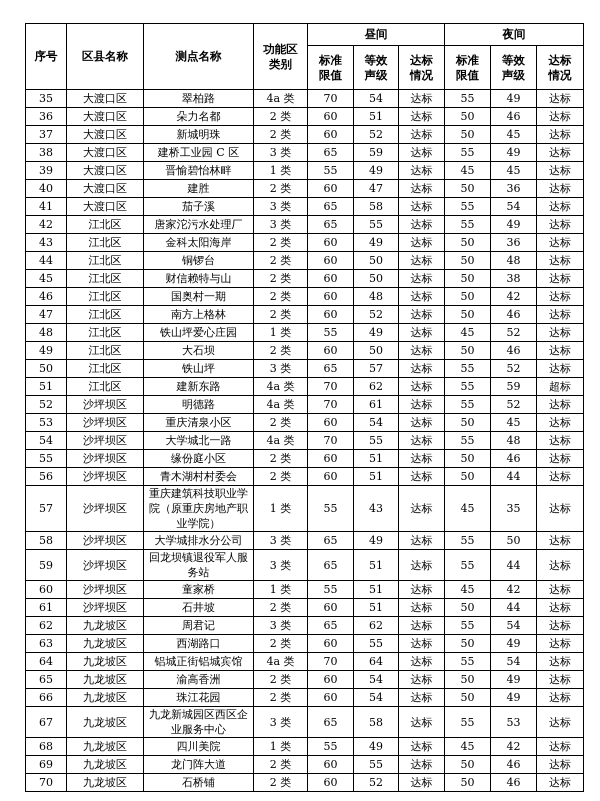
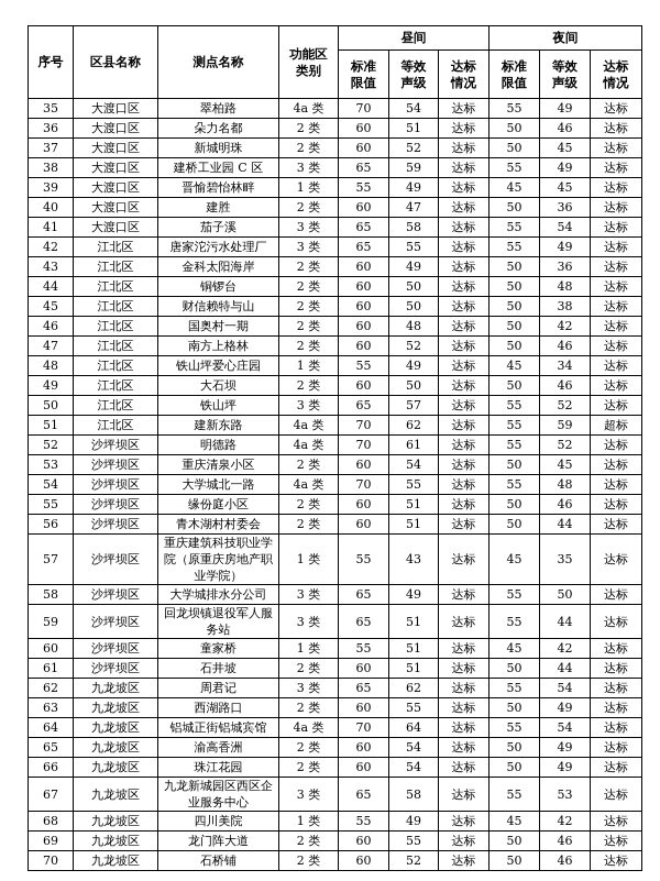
  序号	区县名称	测点名称	功能区类别	昼间	夜间
  标准限值	等效声级	达标情况	标准限值	等效声级	达标情况
  35	大渡口区	翠柏路	4a 类	70	54	达标	55	49	达标
  36	大渡口区	朵力名都	2 类	60	51	达标	50	46	达标
  37	大渡口区	新城明珠	2 类	60	52	达标	50	45	达标
  38	大渡口区	建桥工业园 C 区	3 类	65	59	达标	55	49	达标
  39	大渡口区	晋愉碧怡林畔	1 类	55	49	达标	45	45	达标
  40	大渡口区	建胜	2 类	60	47	达标	50	36	达标
  41	大渡口区	茄子溪	3 类	65	58	达标	55	54	达标
  42	江北区	唐家沱污水处理厂	3 类	65	55	达标	55	49	达标
  43	江北区	金科太阳海岸	2 类	60	49	达标	50	36	达标
  44	江北区	铜锣台	2 类	60	50	达标	50	48	达标
  45	江北区	财信赖特与山	2 类	60	50	达标	50	38	达标
  46	江北区	国奥村一期	2 类	60	48	达标	50	42	达标
  47	江北区	南方上格林	2 类	60	52	达标	50	46	达标
- 48	江北区	铁山坪爱心庄园	1 类	55	49	达标	45	52	达标
+ 48	江北区	铁山坪爱心庄园	1 类	55	49	达标	45	34	达标
  49	江北区	大石坝	2 类	60	50	达标	50	46	达标
  50	江北区	铁山坪	3 类	65	57	达标	55	52	达标
  51	江北区	建新东路	4a 类	70	62	达标	55	59	超标
  52	沙坪坝区	明德路	4a 类	70	61	达标	55	52	达标
  53	沙坪坝区	重庆清泉小区	2 类	60	54	达标	50	45	达标
  54	沙坪坝区	大学城北一路	4a 类	70	55	达标	55	48	达标
  55	沙坪坝区	缘份庭小区	2 类	60	51	达标	50	46	达标
  56	沙坪坝区	青木湖村村委会	2 类	60	51	达标	50	44	达标
  57	沙坪坝区	重庆建筑科技职业学院（原重庆房地产职业学院）	1 类	55	43	达标	45	35	达标
  58	沙坪坝区	大学城排水分公司	3 类	65	49	达标	55	50	达标
  59	沙坪坝区	回龙坝镇退役军人服务站	3 类	65	51	达标	55	44	达标
  60	沙坪坝区	童家桥	1 类	55	51	达标	45	42	达标
  61	沙坪坝区	石井坡	2 类	60	51	达标	50	44	达标
  62	九龙坡区	周君记	3 类	65	62	达标	55	54	达标
  63	九龙坡区	西湖路口	2 类	60	55	达标	50	49	达标
  64	九龙坡区	铝城正街铝城宾馆	4a 类	70	64	达标	55	54	达标
  65	九龙坡区	渝高香洲	2 类	60	54	达标	50	49	达标
  66	九龙坡区	珠江花园	2 类	60	54	达标	50	49	达标
  67	九龙坡区	九龙新城园区西区企业服务中心	3 类	65	58	达标	55	53	达标
  68	九龙坡区	四川美院	1 类	55	49	达标	45	42	达标
  69	九龙坡区	龙门阵大道	2 类	60	55	达标	50	46	达标
  70	九龙坡区	石桥铺	2 类	60	52	达标	50	46	达标
